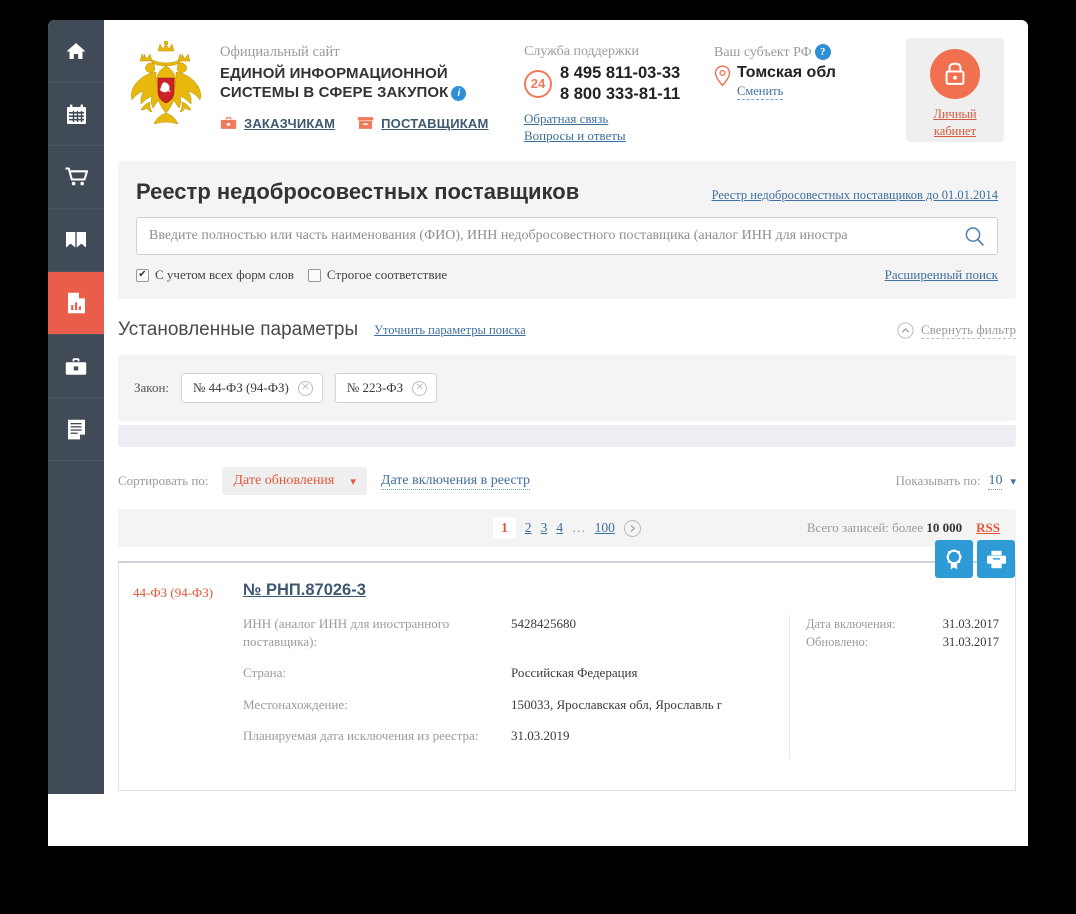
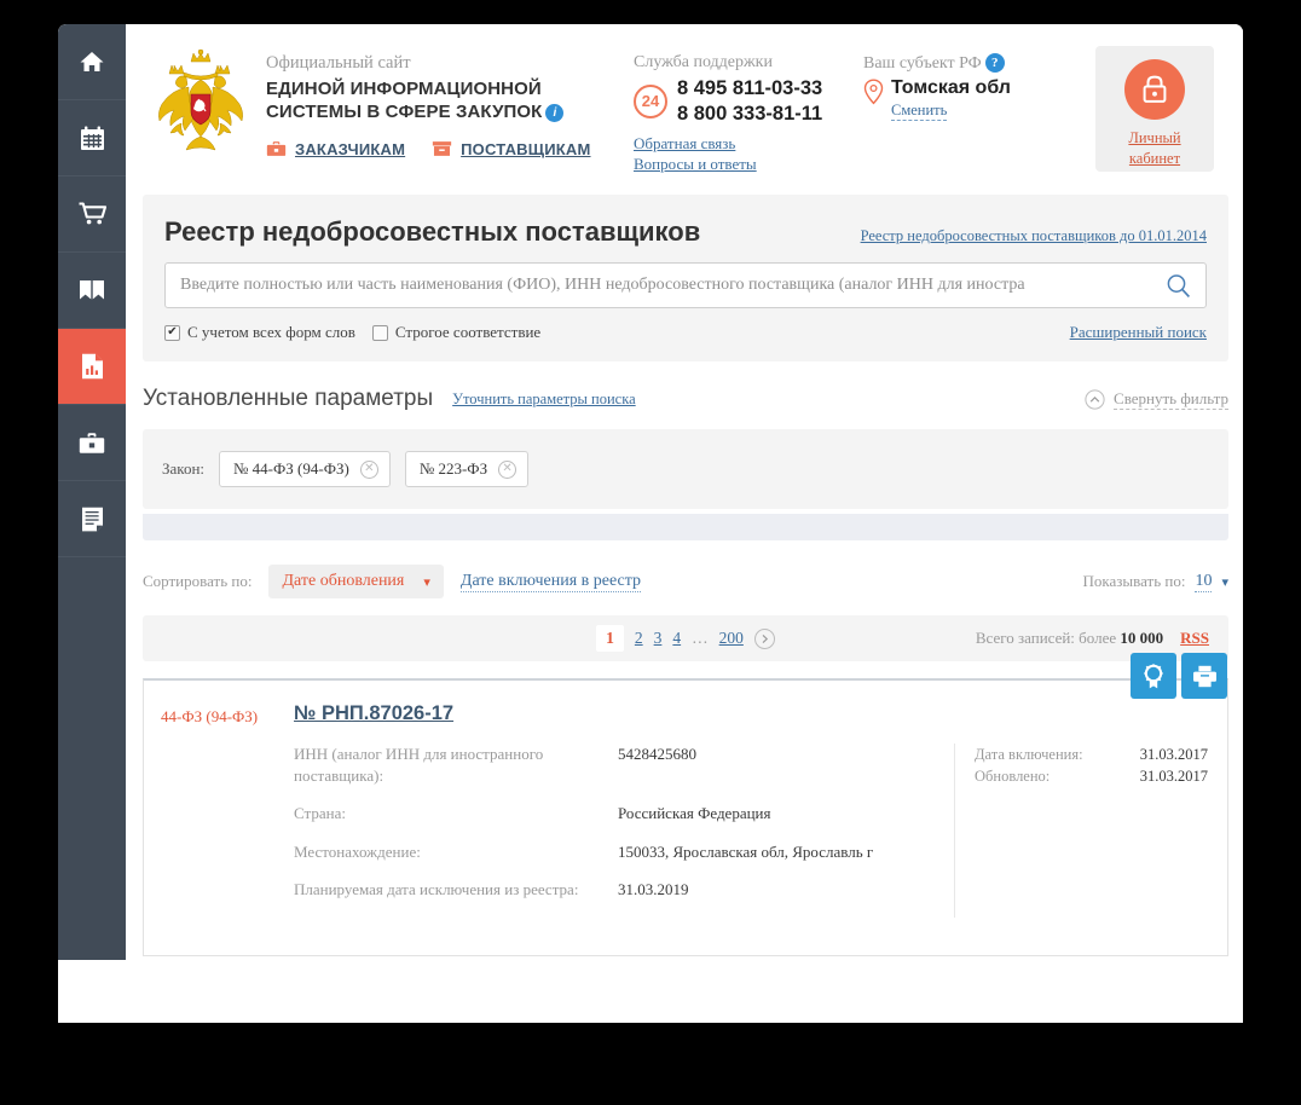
  Официальный сайт
  ЕДИНОЙ ИНФОРМАЦИОННОЙ
  СИСТЕМЫ В СФЕРЕ ЗАКУПОК i
  ЗАКАЗЧИКАМ
  ПОСТАВЩИКАМ
  Служба поддержки
  24
  8 495 811-03-33
  8 800 333-81-11
  Обратная связь
  Вопросы и ответы
  Ваш субъект РФ ?
  Томская обл
  Сменить
  Личный
  кабинет
  Реестр недобросовестных поставщиков
  Реестр недобросовестных поставщиков до 01.01.2014
  Введите полностью или часть наименования (ФИО), ИНН недобросовестного поставщика (аналог ИНН для иностра
  ✔
  С учетом всех форм слов
  Строгое соответствие
  Расширенный поиск
  Установленные параметры
  Уточнить параметры поиска
  Свернуть фильтр
  Закон:
  № 44-ФЗ (94-ФЗ)
  ✕
  № 223-ФЗ
  ✕
  Сортировать по:
  Дате обновления
  ▾
  Дате включения в реестр
  Показывать по:
  10
  ▾
  1
  2
  3
  4
  …
- 100
+ 200
  Всего записей: более 10 000
  RSS
  44-ФЗ (94-ФЗ)
- № РНП.87026-3
+ № РНП.87026-17
  ИНН (аналог ИНН для иностранного поставщика):
  5428425680
  Страна:
  Российская Федерация
  Местонахождение:
  150033, Ярославская обл, Ярославль г
  Планируемая дата исключения из реестра:
  31.03.2019
  Дата включения:
  31.03.2017
  Обновлено:
  31.03.2017
